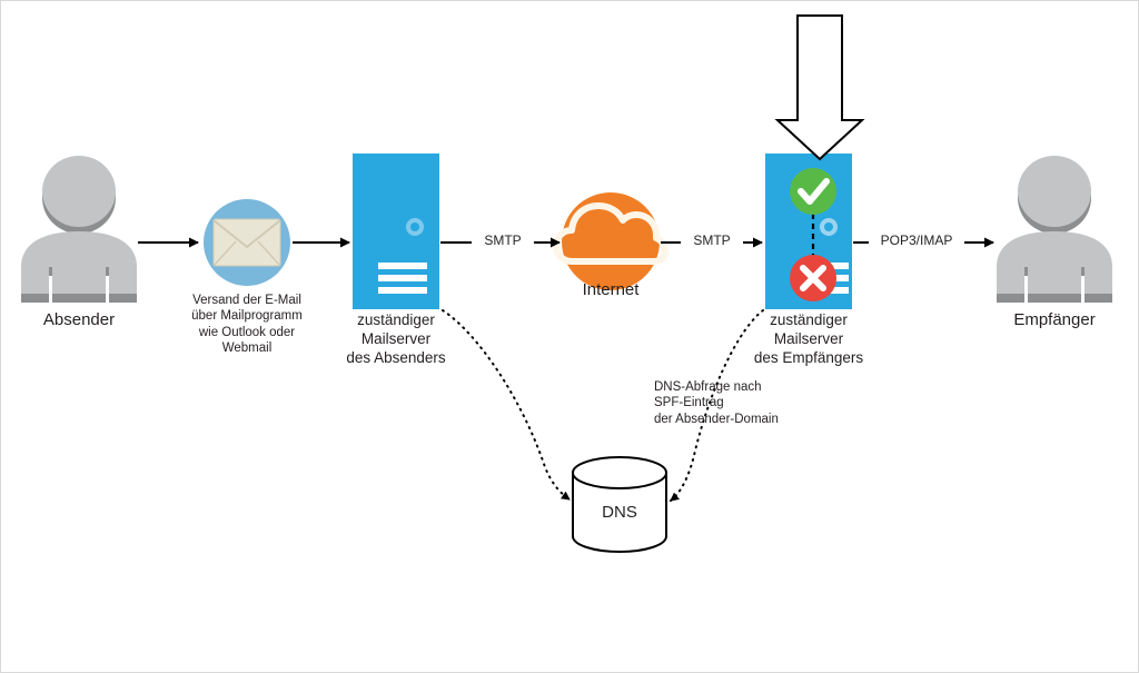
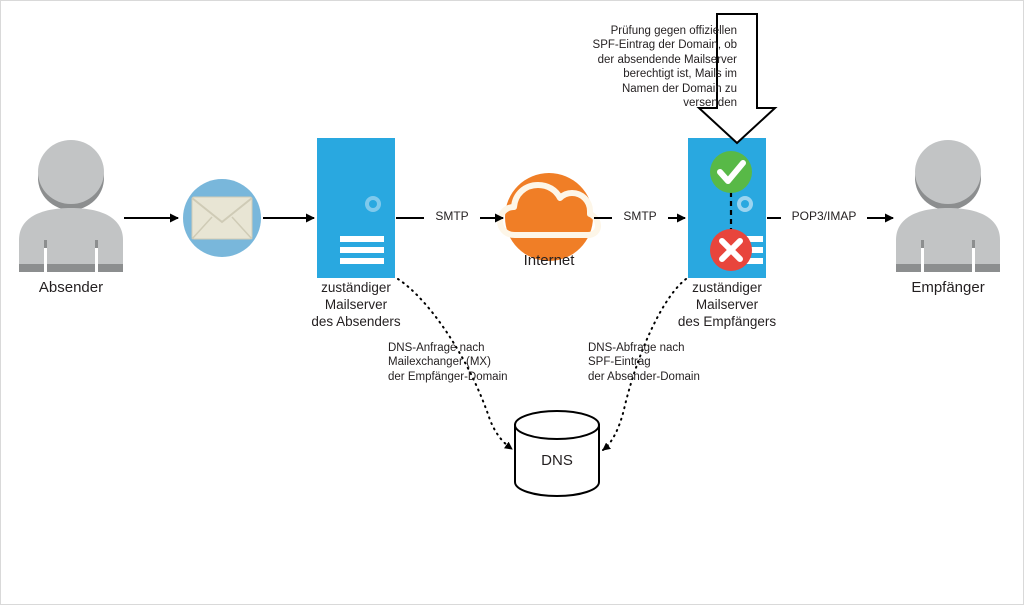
  Absender
- Versand der E-Mail
- über Mailprogramm
- wie Outlook oder Webmail
  zuständiger
  Mailserver
  des Absenders
  Internet
  zuständiger
  Mailserver
  des Empfängers
  Empfänger
  DNS
+ Prüfung gegen offiziellen
+ SPF-Eintrag der Domain, ob
+ der absendende Mailserver
+ berechtigt ist, Mails im
+ Namen der Domain zu
+ versenden
+ DNS-Anfrage nach
+ Mailexchanger (MX)
+ der Empfänger-Domain
  DNS-Abfrage nach
  SPF-Eintrag
  der Absender-Domain
  SMTP
  SMTP
  POP3/IMAP
